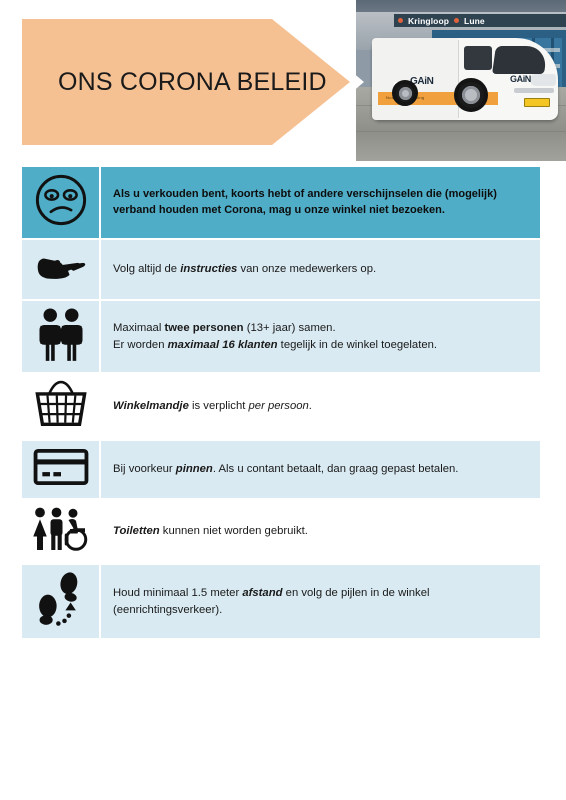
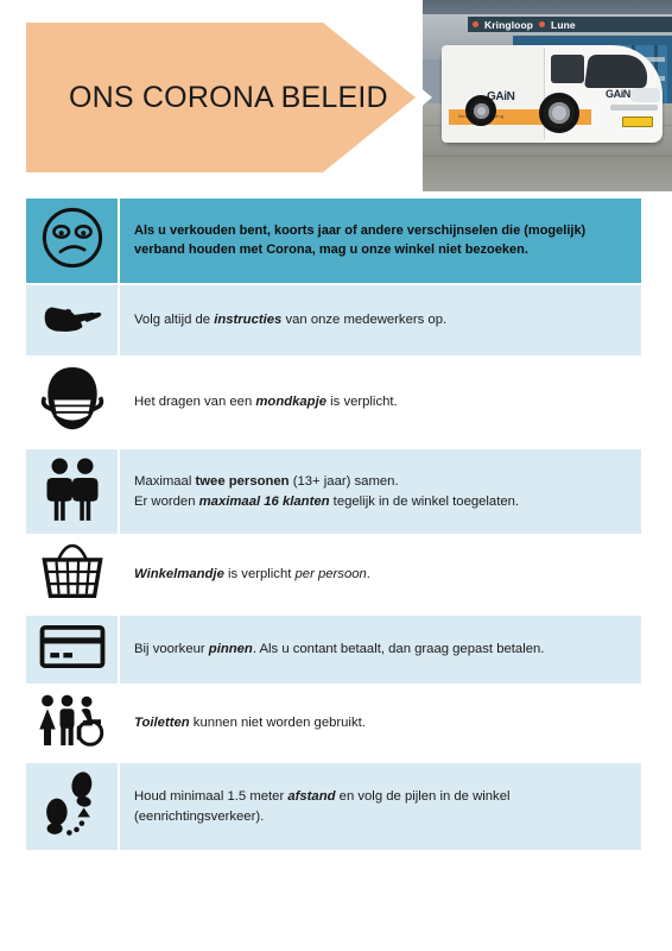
  Kringloop
  Lune
  GAiN
  GAiN
  ONS CORONA BELEID
- 	Als u verkouden bent, koorts hebt of andere verschijnselen die (mogelijk) verband houden met Corona, mag u onze winkel niet bezoeken.
+ 	Als u verkouden bent, koorts jaar of andere verschijnselen die (mogelijk) verband houden met Corona, mag u onze winkel niet bezoeken.
  	Volg altijd de instructies van onze medewerkers op.
+ 	Het dragen van een mondkapje is verplicht.
  	Maximaal twee personen (13+ jaar) samen. Er worden maximaal 16 klanten tegelijk in de winkel toegelaten.
  	Winkelmandje is verplicht per persoon.
  	Bij voorkeur pinnen. Als u contant betaalt, dan graag gepast betalen.
  	Toiletten kunnen niet worden gebruikt.
  	Houd minimaal 1.5 meter afstand en volg de pijlen in de winkel (eenrichtingsverkeer).
